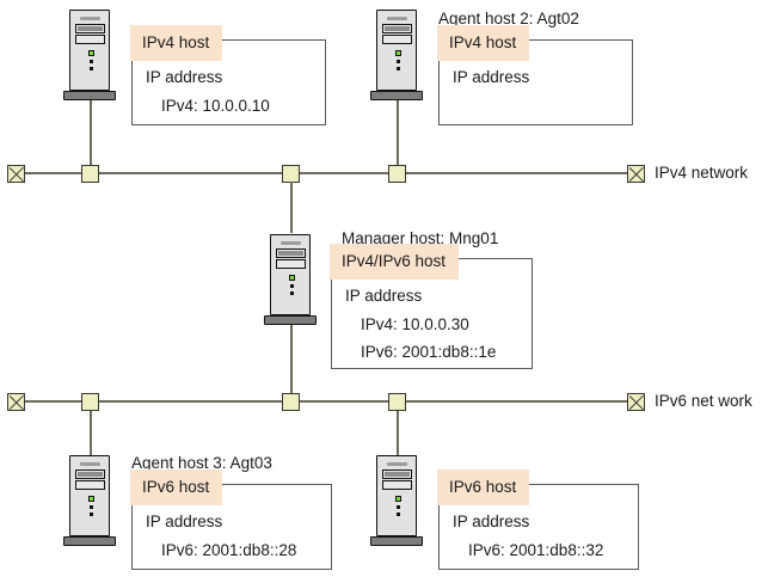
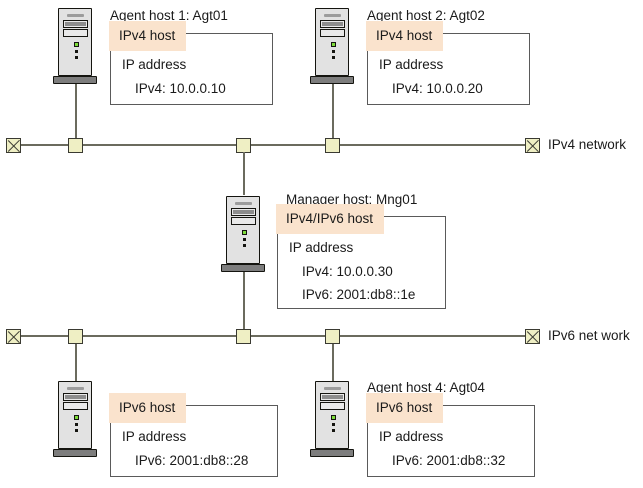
  IPv4 network
  IPv6 net work
+ Agent host 1: Agt01
  IPv4 host
  IP address
  IPv4: 10.0.0.10
  Agent host 2: Agt02
  IPv4 host
  IP address
+ IPv4: 10.0.0.20
  Manager host: Mng01
  IPv4/IPv6 host
  IP address
  IPv4: 10.0.0.30
  IPv6: 2001:db8::1e
- Agent host 3: Agt03
  IPv6 host
  IP address
  IPv6: 2001:db8::28
+ Agent host 4: Agt04
  IPv6 host
  IP address
  IPv6: 2001:db8::32
